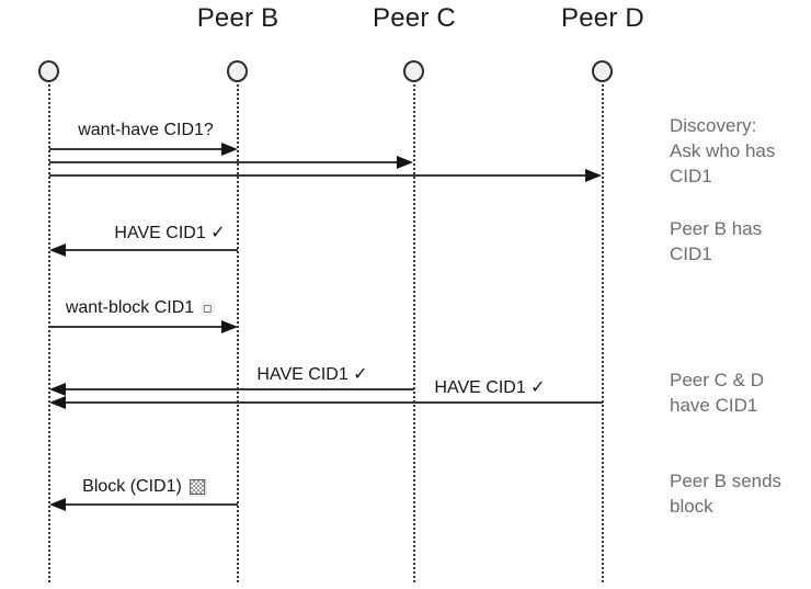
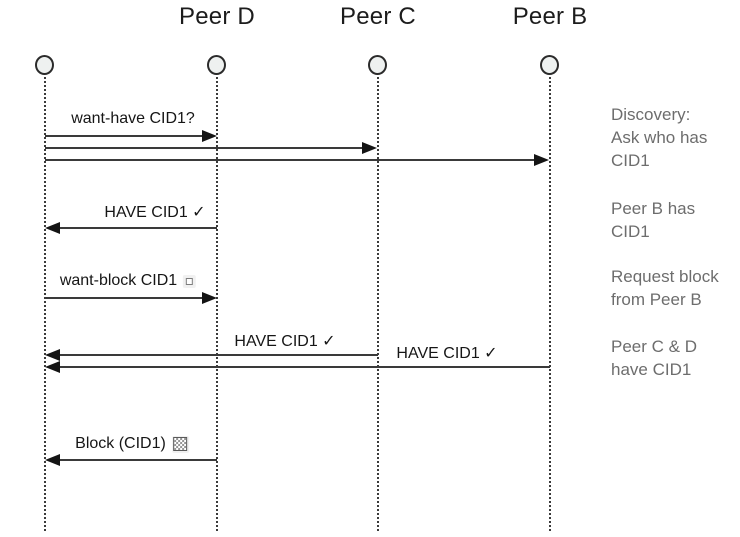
- Peer B
+ Peer D
  Peer C
- Peer D
+ Peer B
  want-have CID1?
  HAVE CID1 ✓
  want-block CID1
  HAVE CID1 ✓
  HAVE CID1 ✓
  Block (CID1)
  Discovery:
  Ask who has
  CID1
  Peer B has
  CID1
+ Request block
+ from Peer B
  Peer C & D
  have CID1
- Peer B sends
- block
